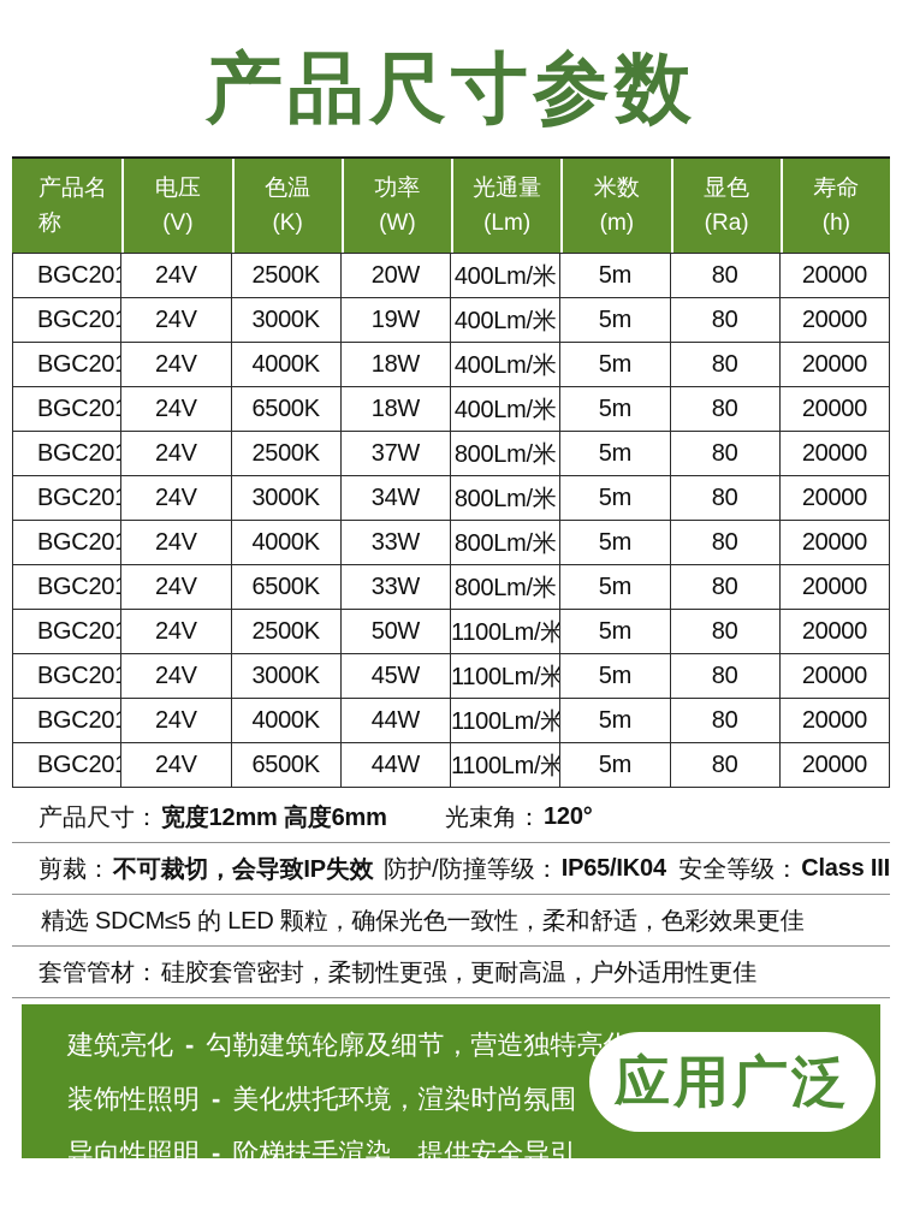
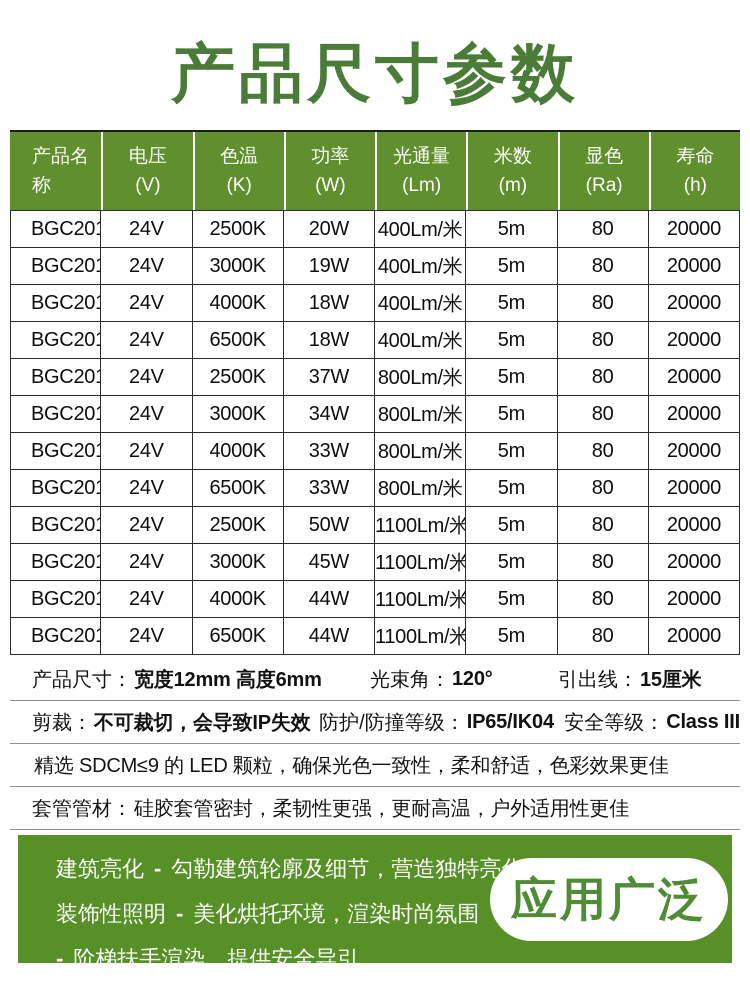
  产品尺寸参数
  产品名称	电压(V)	色温(K)	功率(W)	光通量(Lm)	米数(m)	显色(Ra)	寿命(h)
  BGC201	24V	2500K	20W	400Lm/米	5m	80	20000
  BGC201	24V	3000K	19W	400Lm/米	5m	80	20000
  BGC201	24V	4000K	18W	400Lm/米	5m	80	20000
  BGC201	24V	6500K	18W	400Lm/米	5m	80	20000
  BGC201	24V	2500K	37W	800Lm/米	5m	80	20000
  BGC201	24V	3000K	34W	800Lm/米	5m	80	20000
  BGC201	24V	4000K	33W	800Lm/米	5m	80	20000
  BGC201	24V	6500K	33W	800Lm/米	5m	80	20000
  BGC201	24V	2500K	50W	1100Lm/米	5m	80	20000
  BGC201	24V	3000K	45W	1100Lm/米	5m	80	20000
  BGC201	24V	4000K	44W	1100Lm/米	5m	80	20000
  BGC201	24V	6500K	44W	1100Lm/米	5m	80	20000
  产品尺寸：
  宽度12mm 高度6mm
  光束角：
  120°
+ 引出线：
+ 15厘米
  剪裁：
  不可裁切，会导致IP失效
  防护/防撞等级：
  IP65/IK04
  安全等级：
  Class III
- 精选 SDCM≤5 的 LED 颗粒，确保光色一致性，柔和舒适，色彩效果更佳
+ 精选 SDCM≤9 的 LED 颗粒，确保光色一致性，柔和舒适，色彩效果更佳
  套管管材：
  硅胶套管密封，柔韧性更强，更耐高温，户外适用性更佳
  建筑亮化
  -
  勾勒建筑轮廓及细节，营造独特亮
  装饰性照明
  -
  美化烘托环境，渲染时尚氛围
- 导向性照明
  -
  阶梯扶手渲染，提供安全导引
  应用广泛
